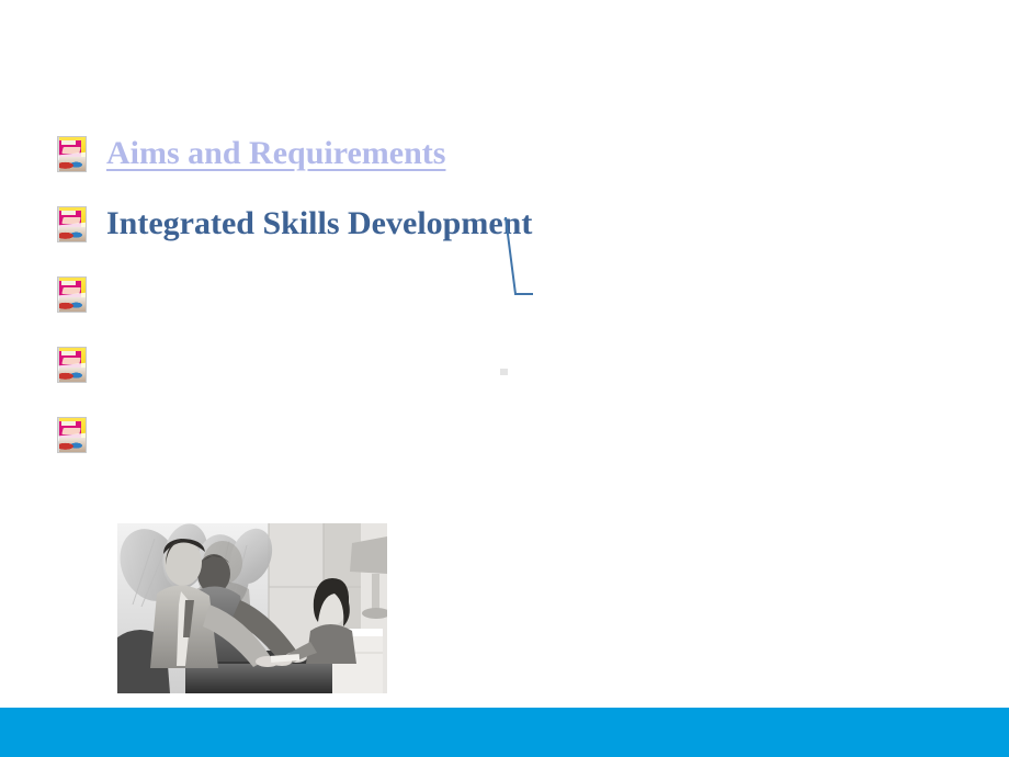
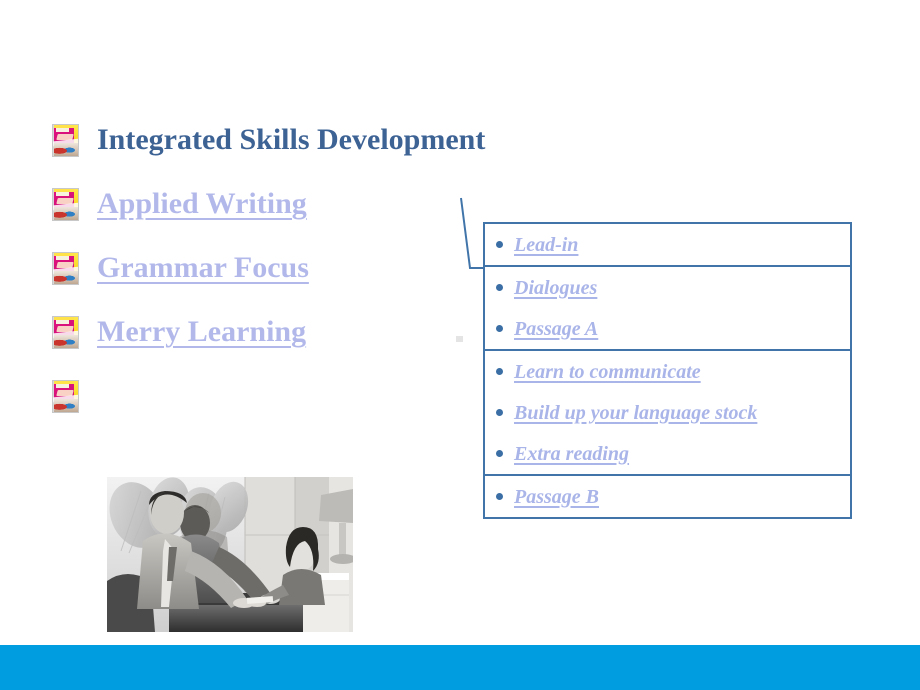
- Aims and Requirements
  Integrated Skills Development
+ Applied Writing
+ Grammar Focus
+ Merry Learning
+ Lead-in
+ Dialogues
+ Passage A
+ Learn to communicate
+ Build up your language stock
+ Extra reading
+ Passage B
